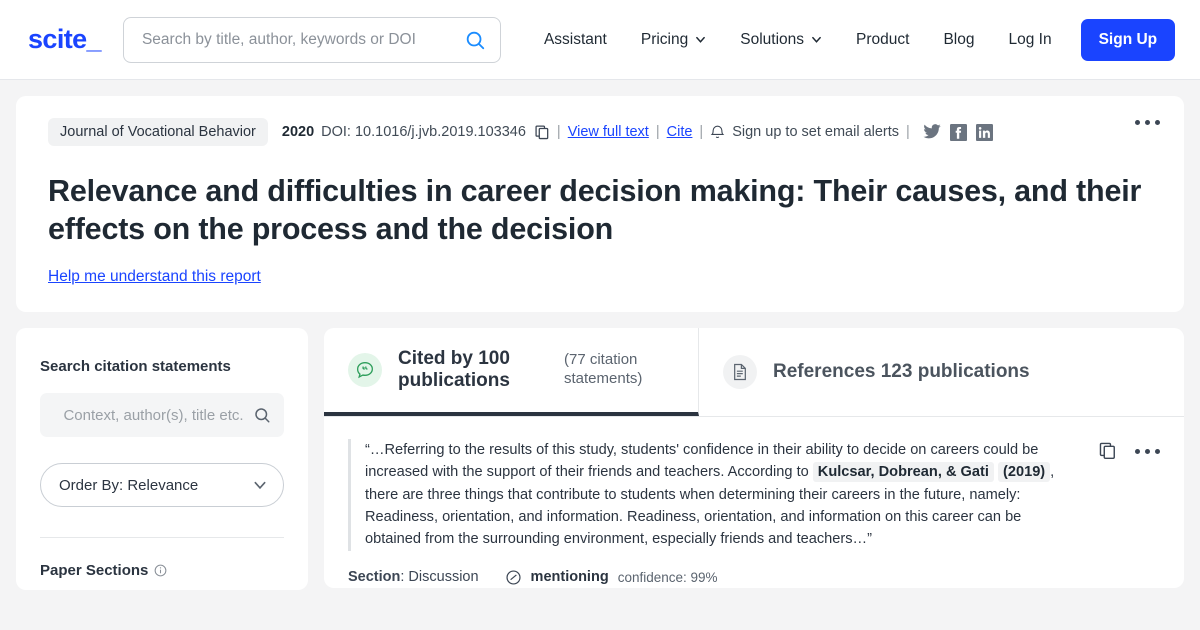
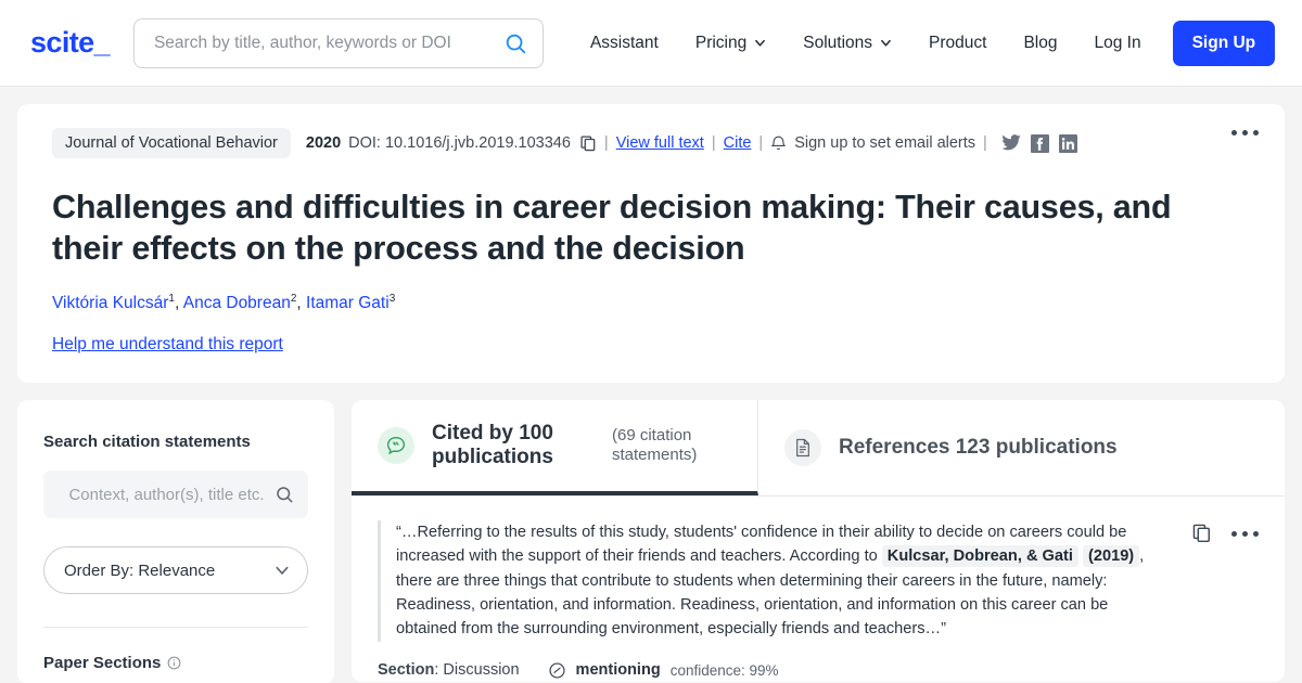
  scite_
  Search by title, author, keywords or DOI
  Assistant
  Pricing
  Solutions
  Product
  Blog
  Log In
  Sign Up
  Journal of Vocational Behavior
  2020
  DOI: 10.1016/j.jvb.2019.103346
  |
  View full text
  |
  Cite
  |
  Sign up to set email alerts
  |
- Relevance and difficulties in career decision making: Their causes, and their effects on the process and the decision
+ Challenges and difficulties in career decision making: Their causes, and their effects on the process and the decision
+ Viktória Kulcsár1, Anca Dobrean2, Itamar Gati3
  Help me understand this report
  Search citation statements
  Context, author(s), title etc.
  Order By: Relevance
  Paper Sections
  Cited by 100 publications
- (77 citation statements)
+ (69 citation statements)
  References 123 publications
  “…Referring to the results of this study, students' confidence in their ability to decide on careers could be increased with the support of their friends and teachers. According to Kulcsar, Dobrean, & Gati (2019) , there are three things that contribute to students when determining their careers in the future, namely: Readiness, orientation, and information. Readiness, orientation, and information on this career can be obtained from the surrounding environment, especially friends and teachers…”
  Section: Discussion
  mentioning
  confidence: 99%
